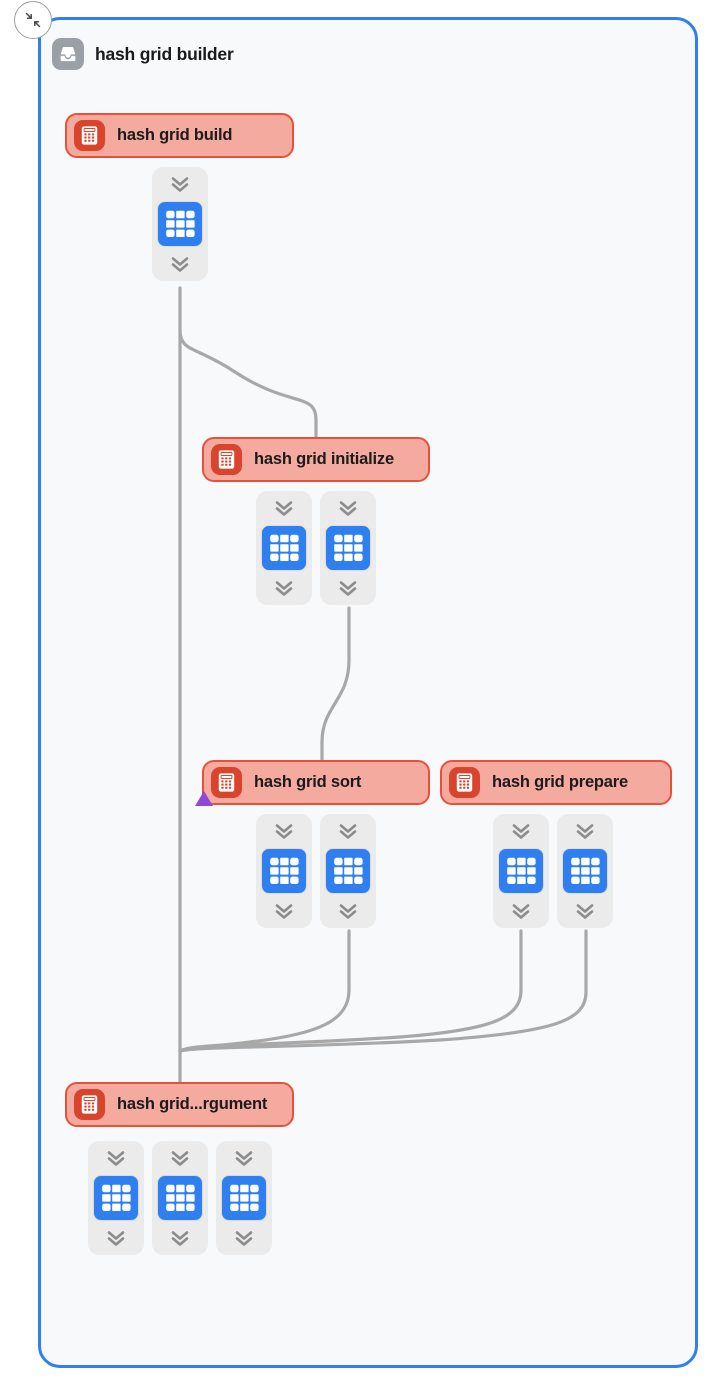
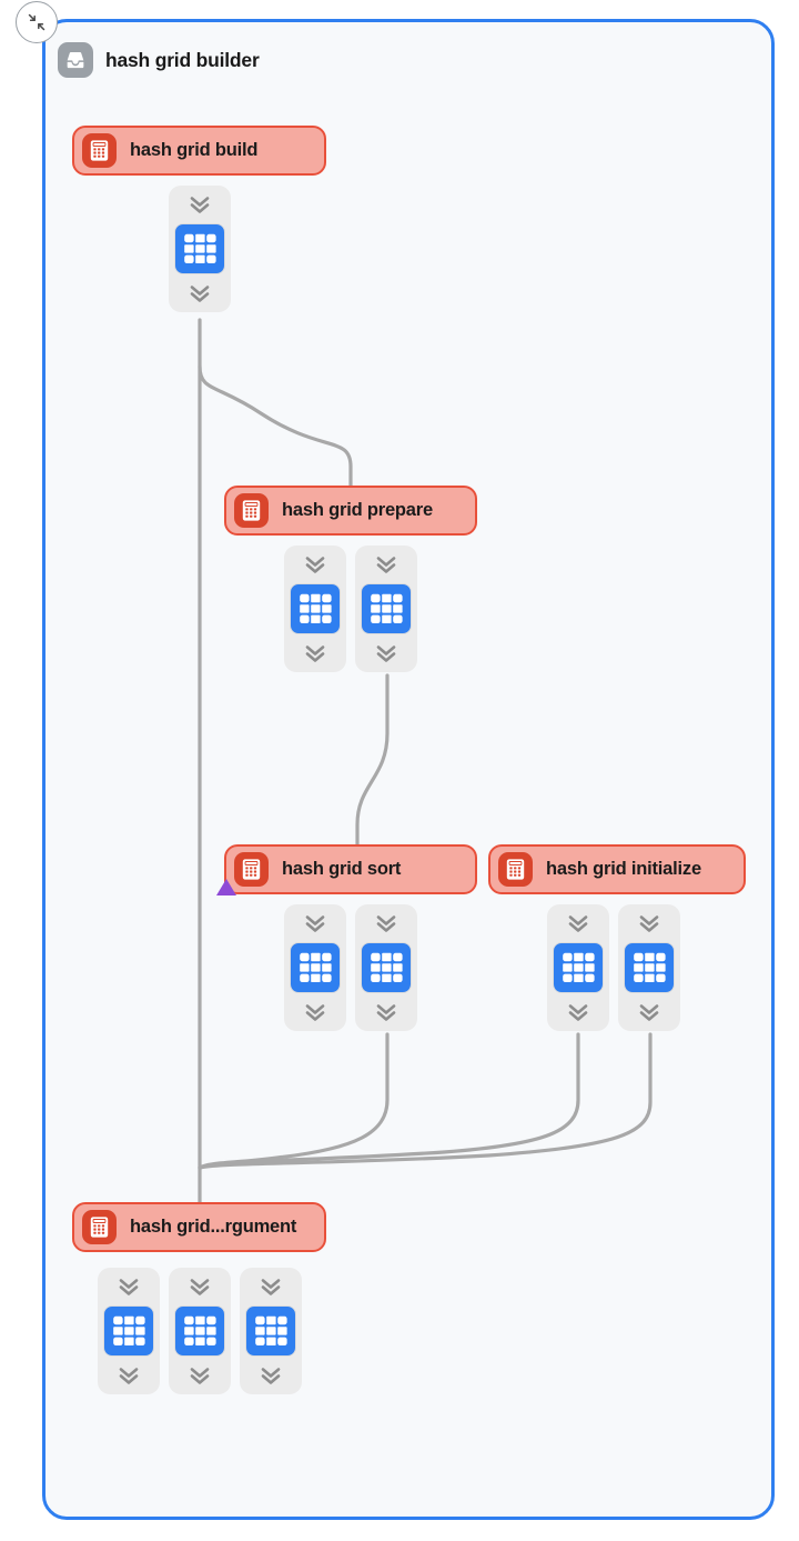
  hash grid builder
  hash grid build
- hash grid initialize
+ hash grid prepare
  hash grid sort
- hash grid prepare
+ hash grid initialize
  hash grid...rgument
